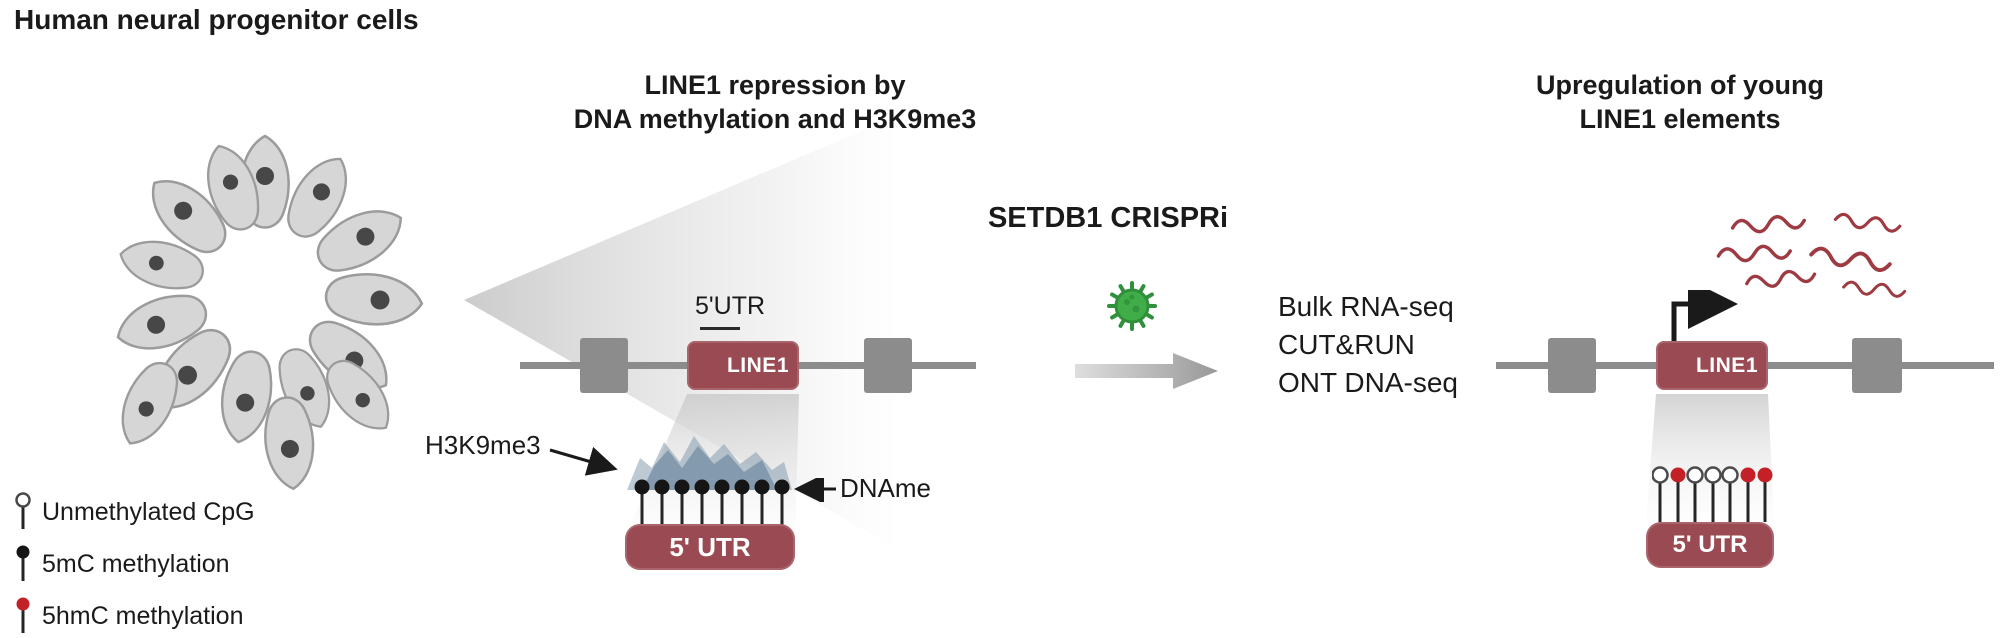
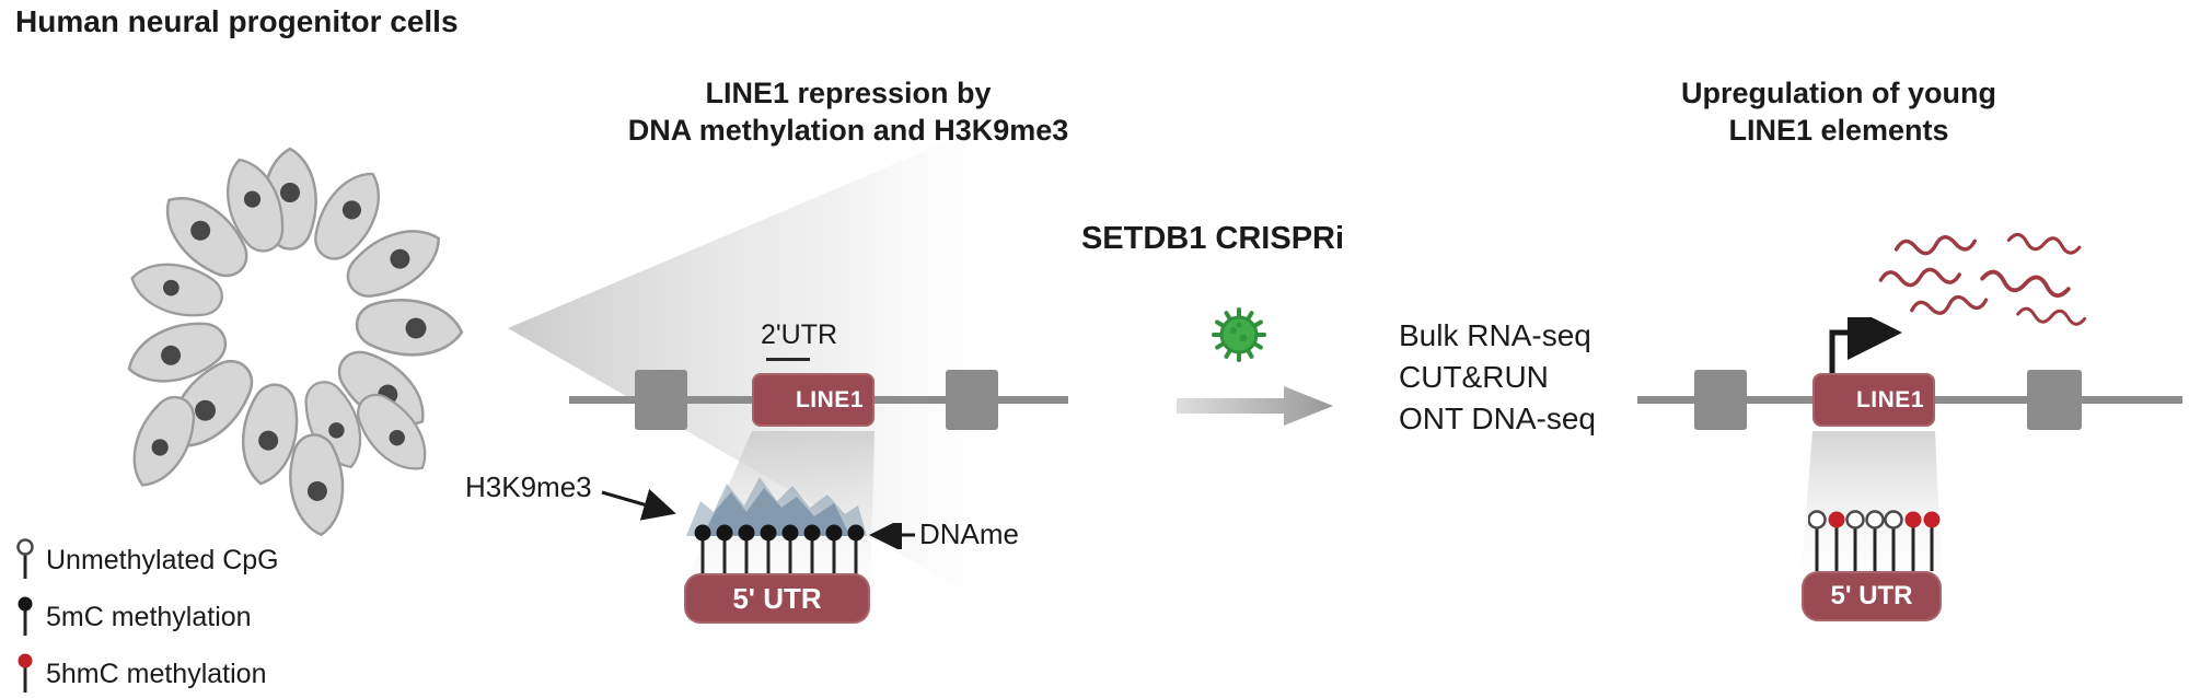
  Human neural progenitor cells
  LINE1 repression by
  DNA methylation and H3K9me3
  LINE1
- 5'UTR
+ 2'UTR
  5' UTR
  H3K9me3
  DNAme
  SETDB1 CRISPRi
  Bulk RNA-seq
  CUT&RUN
  ONT DNA-seq
  Upregulation of young
  LINE1 elements
  LINE1
  5' UTR
  Unmethylated CpG
  5mC methylation
  5hmC methylation
